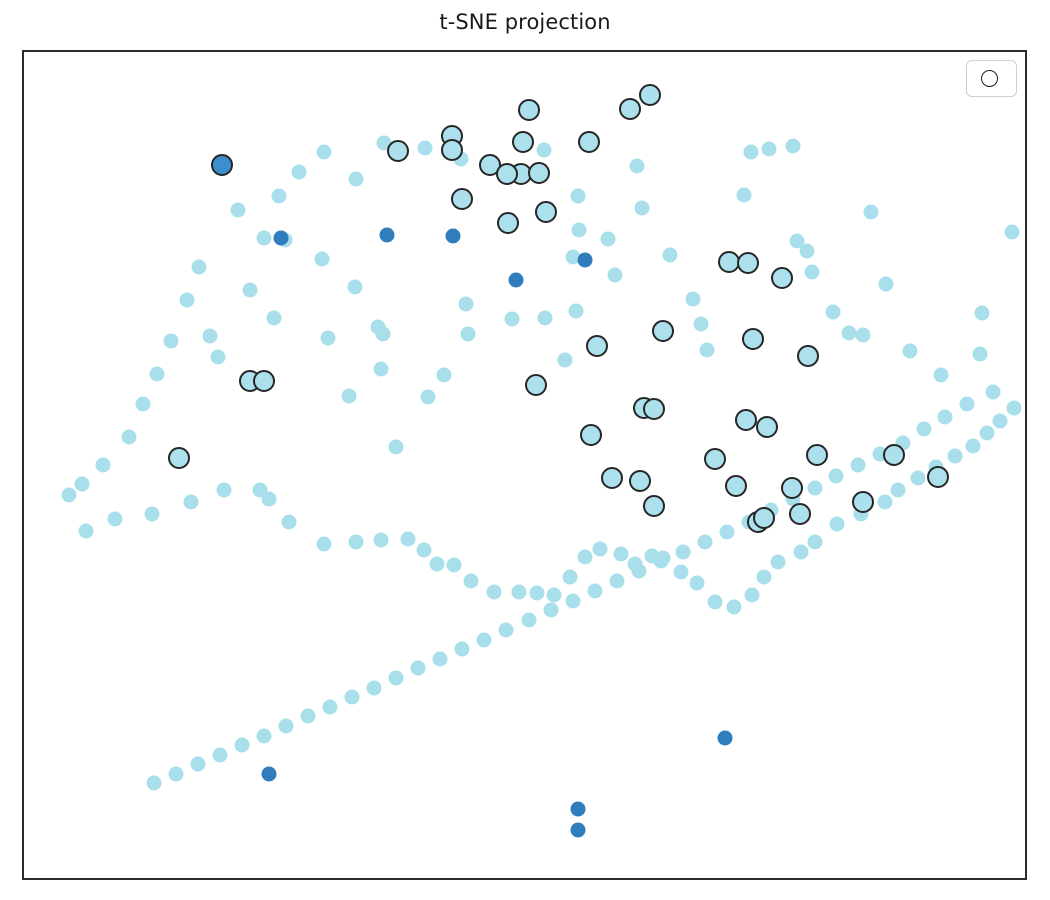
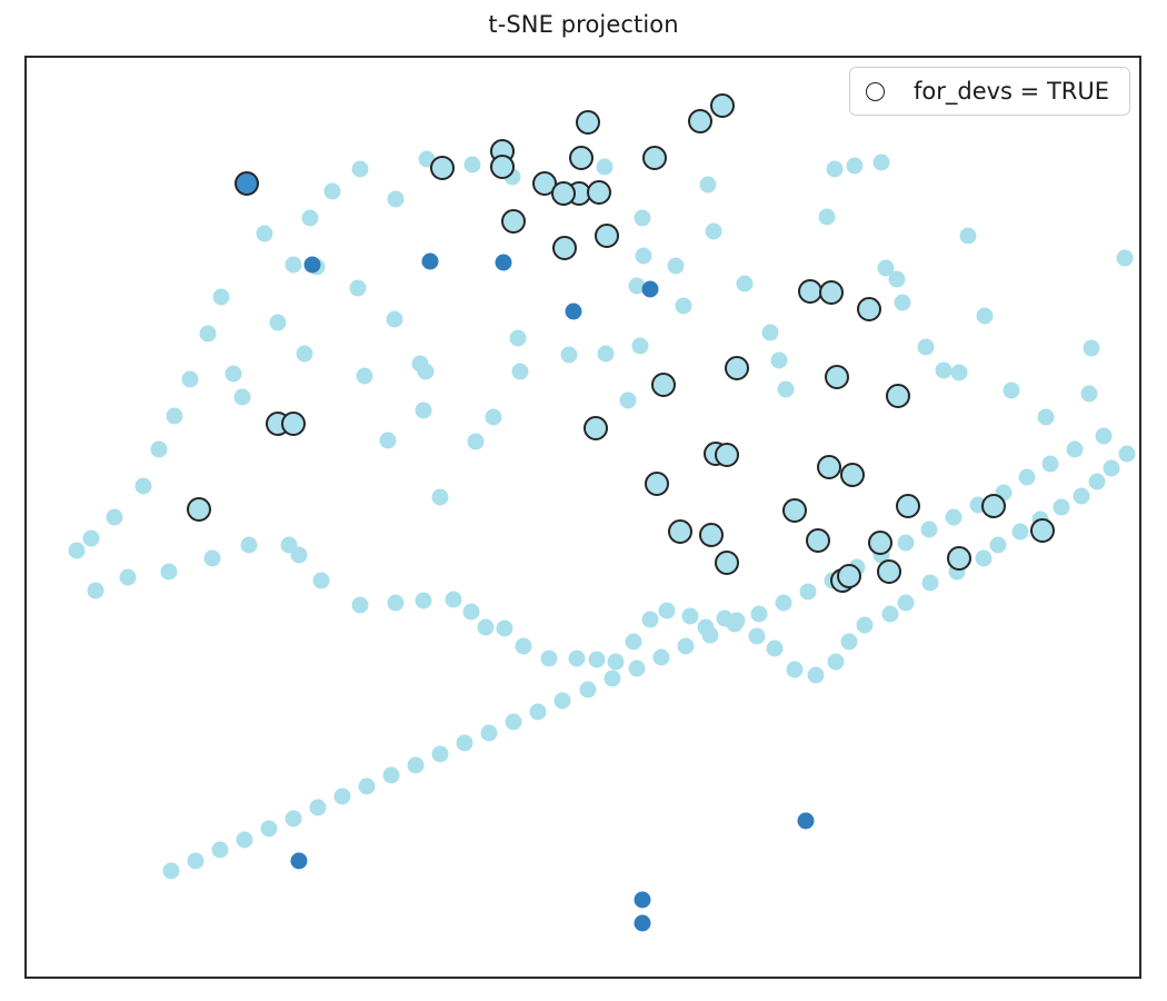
  t-SNE projection
+ for_devs = TRUE
